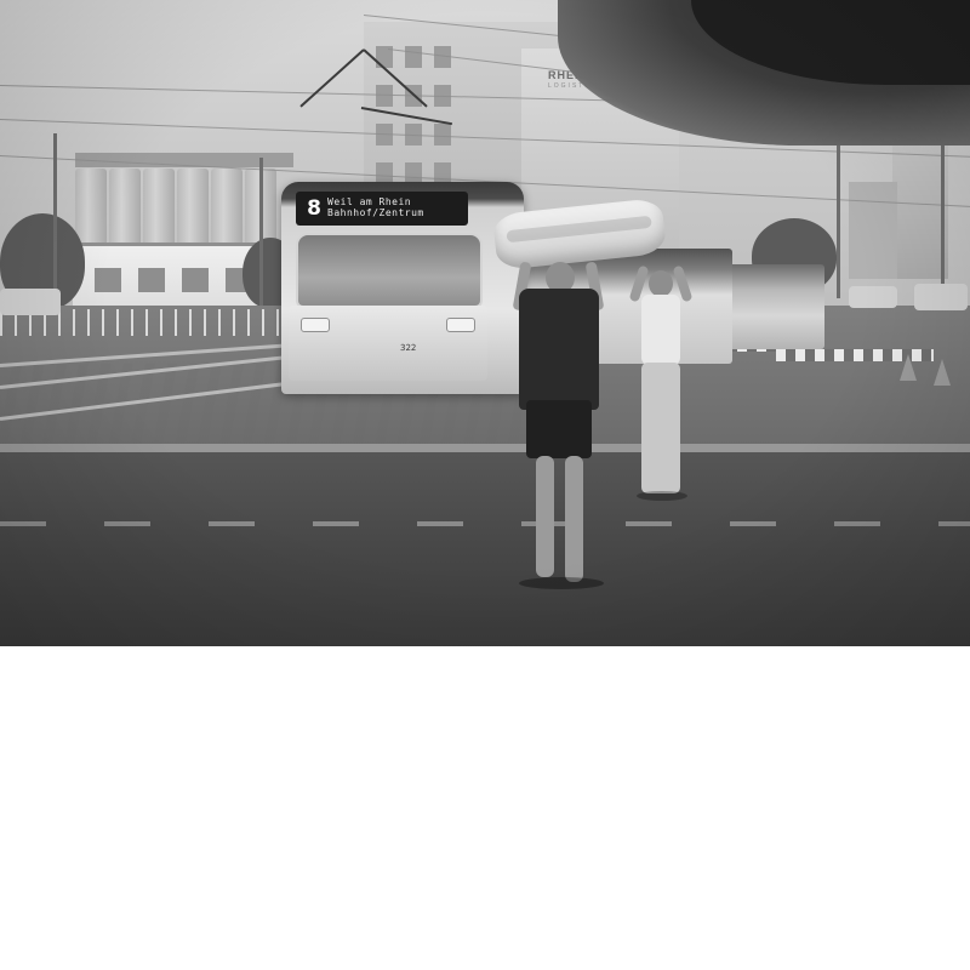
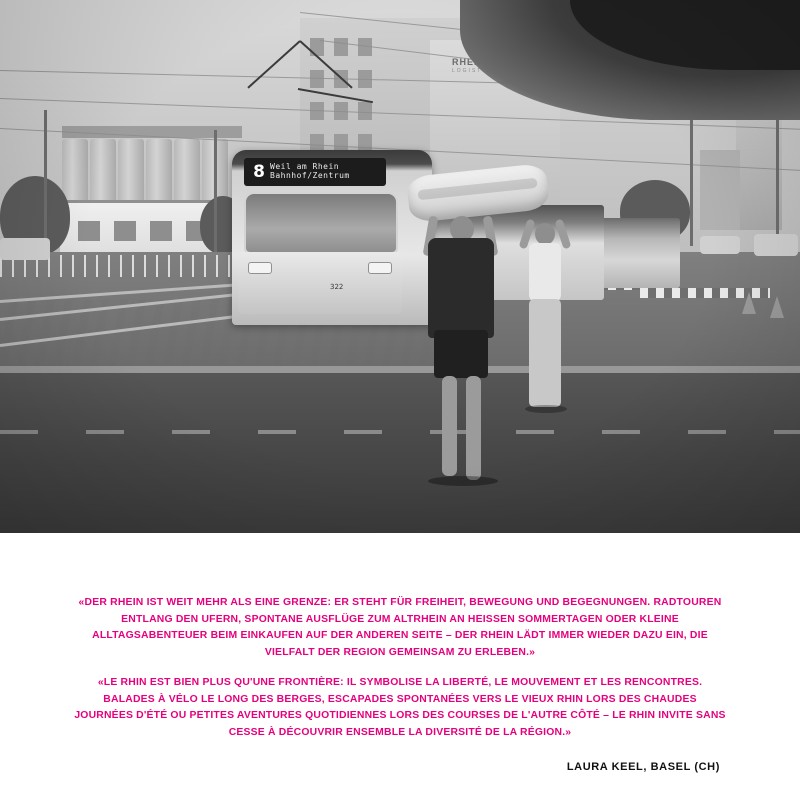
+ «DER RHEIN IST WEIT MEHR ALS EINE GRENZE: ER STEHT FÜR FREIHEIT, BEWEGUNG UND BEGEGNUNGEN. RADTOUREN ENTLANG DEN UFERN, SPONTANE AUSFLÜGE ZUM ALTRHEIN AN HEISSEN SOMMERTAGEN ODER KLEINE ALLTAGSABENTEUER BEIM EINKAUFEN AUF DER ANDEREN SEITE – DER RHEIN LÄDT IMMER WIEDER DAZU EIN, DIE VIELFALT DER REGION GEMEINSAM ZU ERLEBEN.»
+ «LE RHIN EST BIEN PLUS QU'UNE FRONTIÈRE: IL SYMBOLISE LA LIBERTÉ, LE MOUVEMENT ET LES RENCONTRES. BALADES À VÉLO LE LONG DES BERGES, ESCAPADES SPONTANÉES VERS LE VIEUX RHIN LORS DES CHAUDES JOURNÉES D'ÉTÉ OU PETITES AVENTURES QUOTIDIENNES LORS DES COURSES DE L'AUTRE CÔTÉ – LE RHIN INVITE SANS CESSE À DÉCOUVRIR ENSEMBLE LA DIVERSITÉ DE LA RÉGION.»
+ LAURA KEEL, BASEL (CH)
